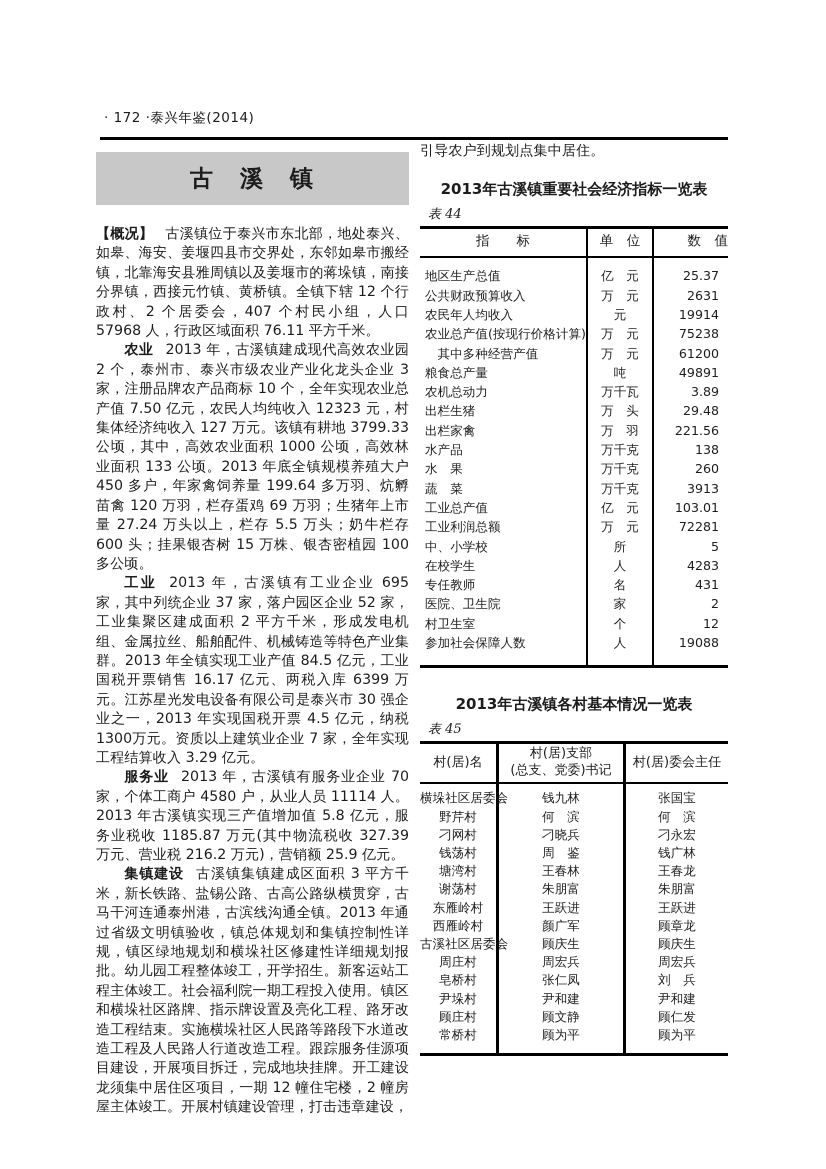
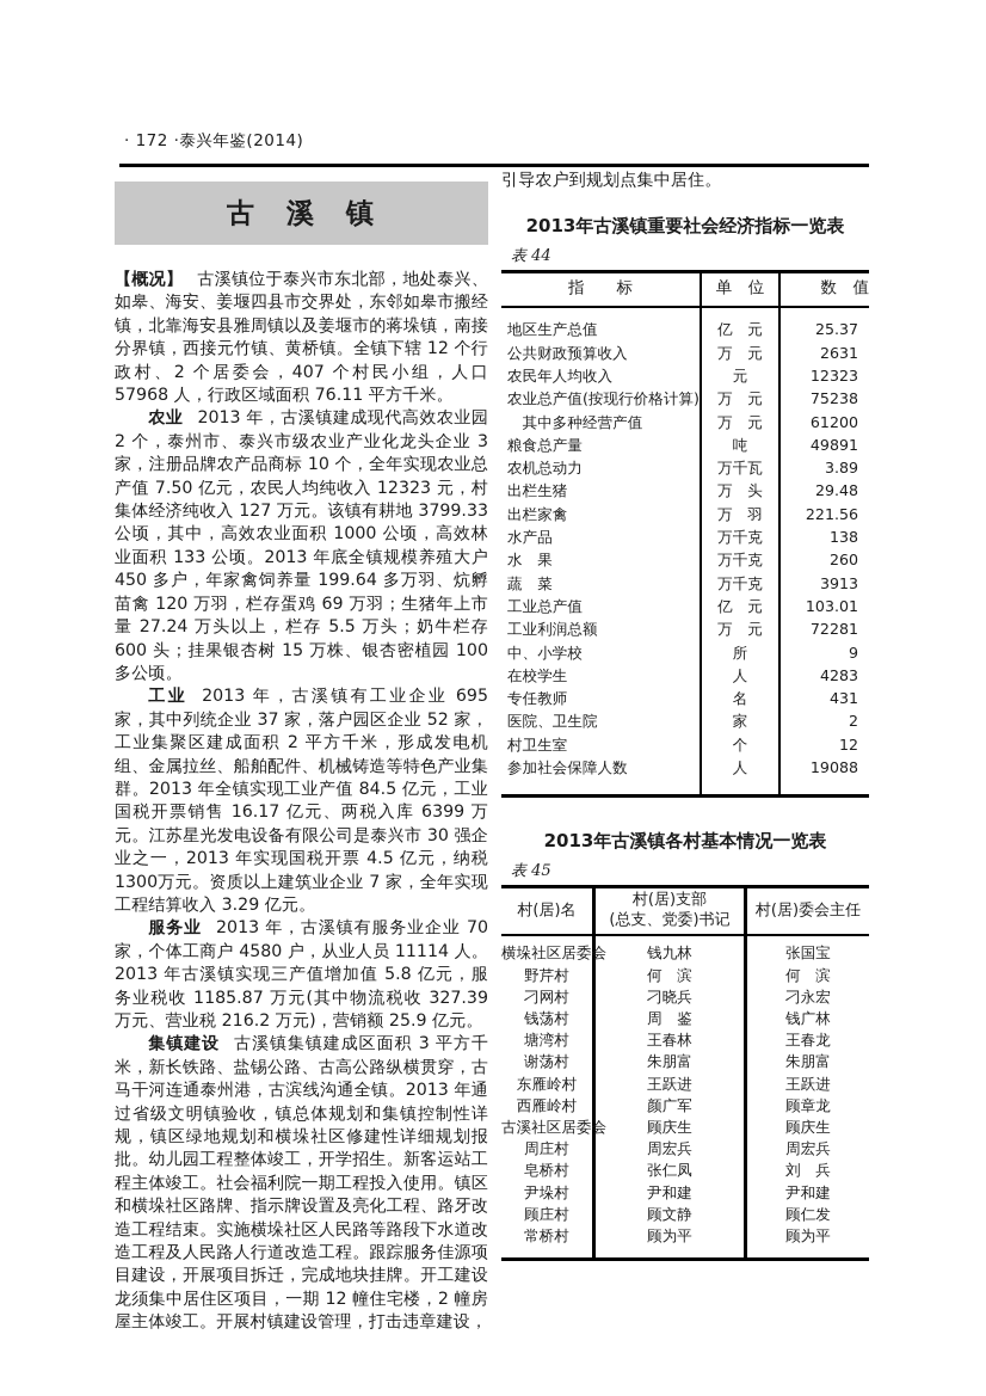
  · 172 ·泰兴年鉴(2014)
  古 溪 镇
  【概况】 古溪镇位于泰兴市东北部，地处泰兴、如皋、海安、姜堰四县市交界处，东邻如皋市搬经镇，北靠海安县雅周镇以及姜堰市的蒋垛镇，南接分界镇，西接元竹镇、黄桥镇。全镇下辖 12 个行政村、2 个居委会，407 个村民小组，人口 57968 人，行政区域面积 76.11 平方千米。
  农业 2013 年，古溪镇建成现代高效农业园 2 个，泰州市、泰兴市级农业产业化龙头企业 3 家，注册品牌农产品商标 10 个，全年实现农业总产值 7.50 亿元，农民人均纯收入 12323 元，村集体经济纯收入 127 万元。该镇有耕地 3799.33 公顷，其中，高效农业面积 1000 公顷，高效林业面积 133 公顷。2013 年底全镇规模养殖大户 450 多户，年家禽饲养量 199.64 多万羽、炕孵苗禽 120 万羽，栏存蛋鸡 69 万羽；生猪年上市量 27.24 万头以上，栏存 5.5 万头；奶牛栏存 600 头；挂果银杏树 15 万株、银杏密植园 100 多公顷。
  工业 2013 年，古溪镇有工业企业 695 家，其中列统企业 37 家，落户园区企业 52 家，工业集聚区建成面积 2 平方千米，形成发电机组、金属拉丝、船舶配件、机械铸造等特色产业集群。2013 年全镇实现工业产值 84.5 亿元，工业国税开票销售 16.17 亿元、两税入库 6399 万元。江苏星光发电设备有限公司是泰兴市 30 强企业之一，2013 年实现国税开票 4.5 亿元，纳税 1300万元。资质以上建筑业企业 7 家，全年实现工程结算收入 3.29 亿元。
  服务业 2013 年，古溪镇有服务业企业 70 家，个体工商户 4580 户，从业人员 11114 人。2013 年古溪镇实现三产值增加值 5.8 亿元，服务业税收 1185.87 万元(其中物流税收 327.39 万元、营业税 216.2 万元)，营销额 25.9 亿元。
  集镇建设 古溪镇集镇建成区面积 3 平方千米，新长铁路、盐锡公路、古高公路纵横贯穿，古马干河连通泰州港，古滨线沟通全镇。2013 年通过省级文明镇验收，镇总体规划和集镇控制性详规，镇区绿地规划和横垛社区修建性详细规划报批。幼儿园工程整体竣工，开学招生。新客运站工程主体竣工。社会福利院一期工程投入使用。镇区和横垛社区路牌、指示牌设置及亮化工程、路牙改造工程结束。实施横垛社区人民路等路段下水道改造工程及人民路人行道改造工程。跟踪服务佳源项目建设，开展项目拆迁，完成地块挂牌。开工建设龙须集中居住区项目，一期 12 幢住宅楼，2 幢房屋主体竣工。开展村镇建设管理，打击违章建设，
  引导农户到规划点集中居住。
  2013年古溪镇重要社会经济指标一览表
  表 44
  指 标	单 位	数 值
  地区生产总值	亿 元	25.37
  公共财政预算收入	万 元	2631
- 农民年人均收入	元	19914
+ 农民年人均收入	元	12323
  农业总产值(按现行价格计算)	万 元	75238
  其中多种经营产值	万 元	61200
  粮食总产量	吨	49891
  农机总动力	万千瓦	3.89
  出栏生猪	万 头	29.48
  出栏家禽	万 羽	221.56
  水产品	万千克	138
  水 果	万千克	260
  蔬 菜	万千克	3913
  工业总产值	亿 元	103.01
  工业利润总额	万 元	72281
- 中、小学校	所	5
+ 中、小学校	所	9
  在校学生	人	4283
  专任教师	名	431
  医院、卫生院	家	2
  村卫生室	个	12
  参加社会保障人数	人	19088
  2013年古溪镇各村基本情况一览表
  表 45
  村(居)名	村(居)支部 (总支、党委)书记	村(居)委会主任
  横垛社区居委会	钱九林	张国宝
  野芹村	何 滨	何 滨
  刁网村	刁晓兵	刁永宏
  钱荡村	周 鉴	钱广林
  塘湾村	王春林	王春龙
  谢荡村	朱朋富	朱朋富
  东雁岭村	王跃进	王跃进
  西雁岭村	颜广军	顾章龙
  古溪社区居委会	顾庆生	顾庆生
  周庄村	周宏兵	周宏兵
  皂桥村	张仁凤	刘 兵
  尹垛村	尹和建	尹和建
  顾庄村	顾文静	顾仁发
  常桥村	顾为平	顾为平
